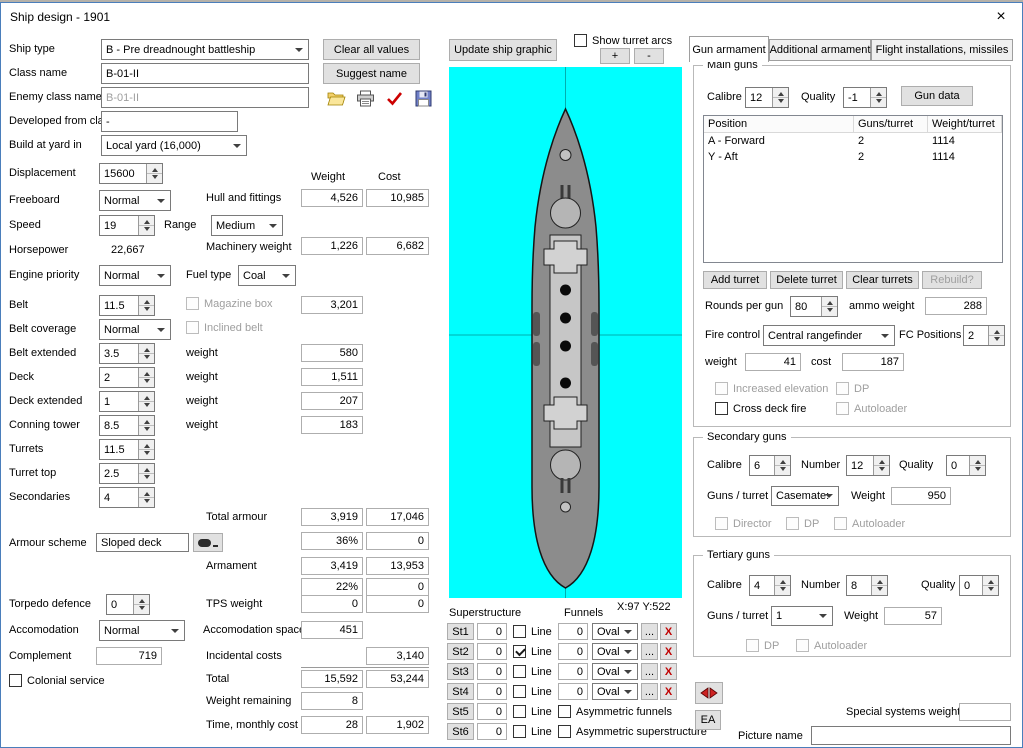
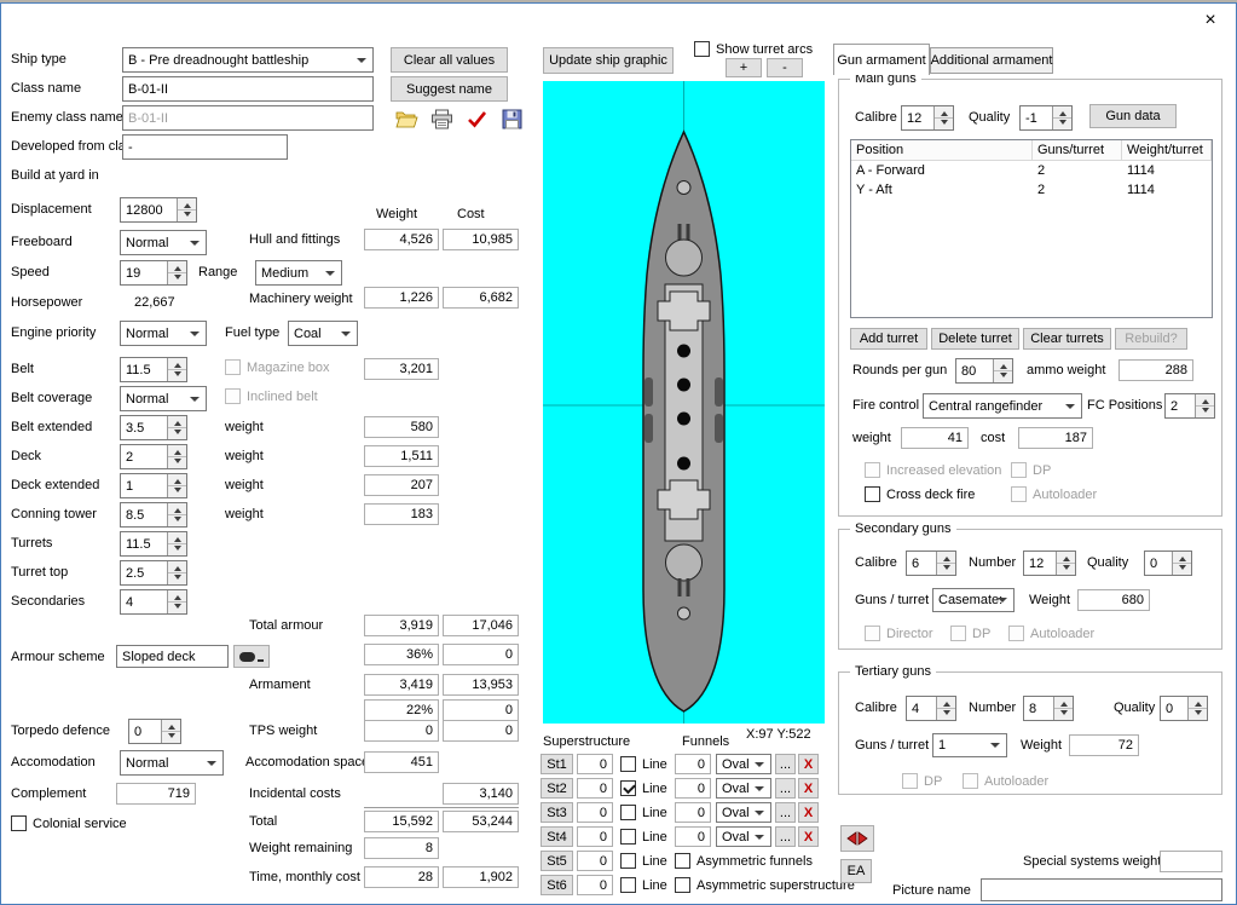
- Ship design - 1901
  ×
  Ship type
  B - Pre dreadnought battleship
  Clear all values
  Class name
  B-01-II
  Suggest name
  Enemy class name
  B-01-II
  Developed from cl
  -
  Build at yard in
- Local yard (16,000)
  Displacement
- 15600
+ 12800
  Freeboard
  Normal
  Speed
  19
  Range
  Medium
  Horsepower
  22,667
  Engine priority
  Normal
  Fuel type
  Coal
  Weight
  Cost
  Hull and fittings
  4,526
  10,985
  Machinery weight
  1,226
  6,682
  Belt
  11.5
  Magazine box
  3,201
  Belt coverage
  Normal
  Inclined belt
  Belt extended
  3.5
  weight
  580
  Deck
  2
  weight
  1,511
  Deck extended
  1
  weight
  207
  Conning tower
  8.5
  weight
  183
  Turrets
  11.5
  Turret top
  2.5
  Secondaries
  4
  Total armour
  3,919
  17,046
  Armour scheme
  Sloped deck
  36%
  0
  Armament
  3,419
  13,953
  22%
  0
  Torpedo defence
  0
  TPS weight
  0
  0
  Accomodation
  Normal
  Accomodation spac
  451
  Complement
  719
  Incidental costs
  3,140
  Colonial service
  Total
  15,592
  53,244
  Weight remaining
  8
  Time, monthly cost
  28
  1,902
  Update ship graphic
  Show turret arcs
  +
  -
  X:97 Y:522
  Superstructure
  Funnels
  St1
  0
  Line
  0
  Oval
  ...
  X
  St2
  0
  Line
  0
  Oval
  ...
  X
  St3
  0
  Line
  0
  Oval
  ...
  X
  St4
  0
  Line
  0
  Oval
  ...
  X
  St5
  0
  Line
  Asymmetric funnels
  St6
  0
  Line
  Asymmetric superstructure
  Gun armament
  Additional armament
- Flight installations, missiles
  Main guns
  Calibre
  12
  Quality
  -1
  Gun data
  Position
  Guns/turret
  Weight/turret
  A - Forward
  2
  1114
  Y - Aft
  2
  1114
  Add turret
  Delete turret
  Clear turrets
  Rebuild?
  Rounds per gun
  80
  ammo weight
  288
  Fire control
  Central rangefinder
  FC Positions
  2
  weight
  41
  cost
  187
  Increased elevation
  DP
  Cross deck fire
  Autoloader
  Secondary guns
  Calibre
  6
  Number
  12
  Quality
  0
  Guns / turret
  Casemate:
  Weight
- 950
+ 680
  Director
  DP
  Autoloader
  Tertiary guns
  Calibre
  4
  Number
  8
  Quality
  0
  Guns / turret
  1
  Weight
- 57
+ 72
  DP
  Autoloader
  EA
  Special systems weigh
  Picture name
